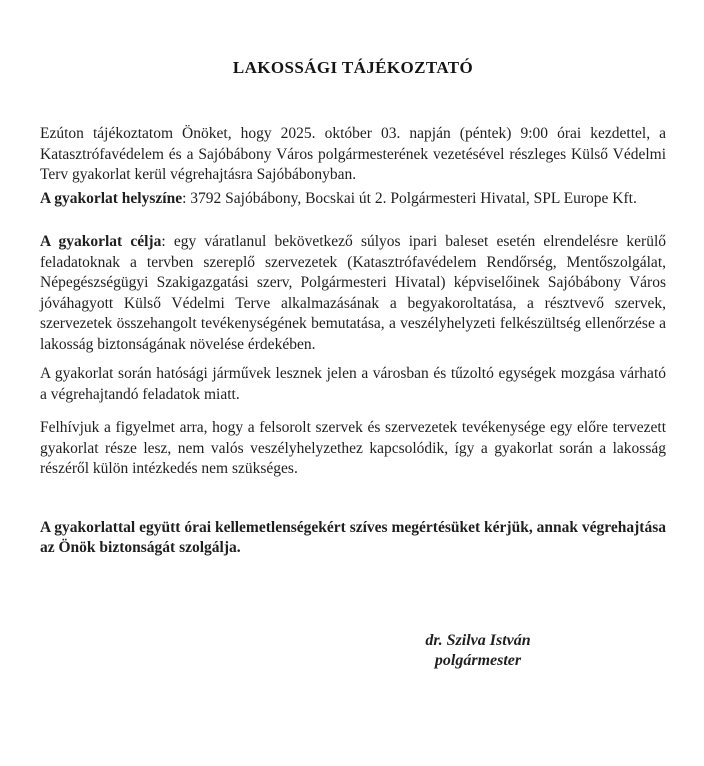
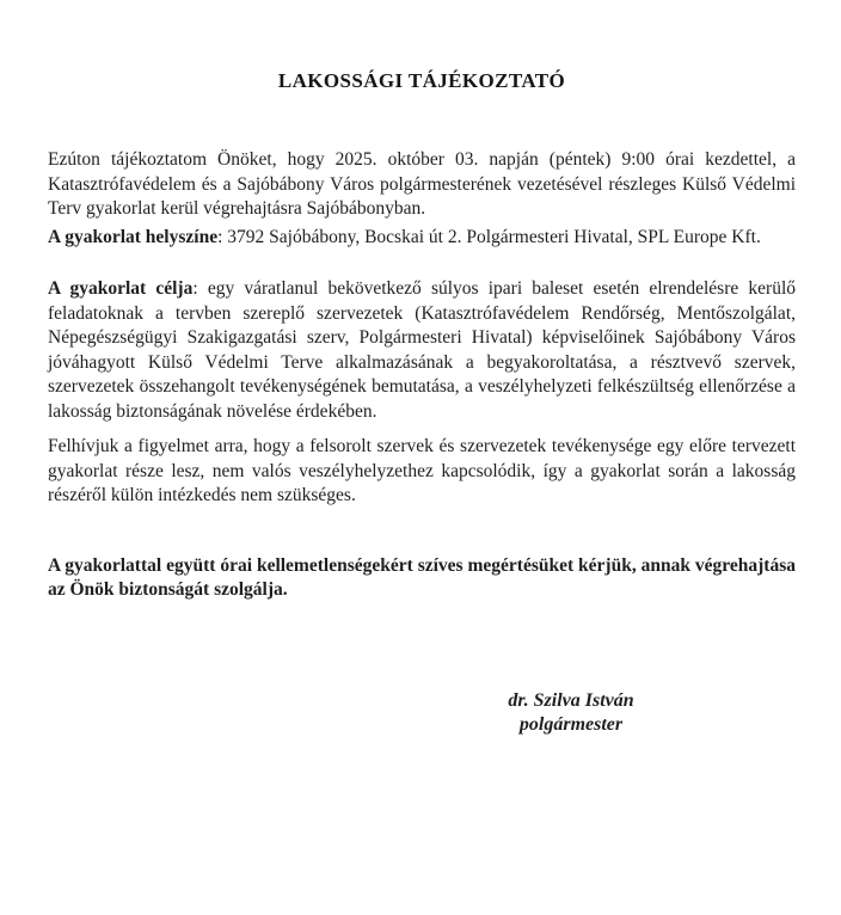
  LAKOSSÁGI TÁJÉKOZTATÓ
  Ezúton tájékoztatom Önöket, hogy 2025. október 03. napján (péntek) 9:00 órai kezdettel, a Katasztrófavédelem és a Sajóbábony Város polgármesterének vezetésével részleges Külső Védelmi Terv gyakorlat kerül végrehajtásra Sajóbábonyban.
  A gyakorlat helyszíne: 3792 Sajóbábony, Bocskai út 2. Polgármesteri Hivatal, SPL Europe Kft.
  A gyakorlat célja: egy váratlanul bekövetkező súlyos ipari baleset esetén elrendelésre kerülő feladatoknak a tervben szereplő szervezetek (Katasztrófavédelem Rendőrség, Mentőszolgálat, Népegészségügyi Szakigazgatási szerv, Polgármesteri Hivatal) képviselőinek Sajóbábony Város jóváhagyott Külső Védelmi Terve alkalmazásának a begyakoroltatása, a résztvevő szervek, szervezetek összehangolt tevékenységének bemutatása, a veszélyhelyzeti felkészültség ellenőrzése a lakosság biztonságának növelése érdekében.
- A gyakorlat során hatósági járművek lesznek jelen a városban és tűzoltó egységek mozgása várható a végrehajtandó feladatok miatt.
  Felhívjuk a figyelmet arra, hogy a felsorolt szervek és szervezetek tevékenysége egy előre tervezett gyakorlat része lesz, nem valós veszélyhelyzethez kapcsolódik, így a gyakorlat során a lakosság részéről külön intézkedés nem szükséges.
  A gyakorlattal együtt órai kellemetlenségekért szíves megértésüket kérjük, annak végrehajtása az Önök biztonságát szolgálja.
  dr. Szilva István
  polgármester
